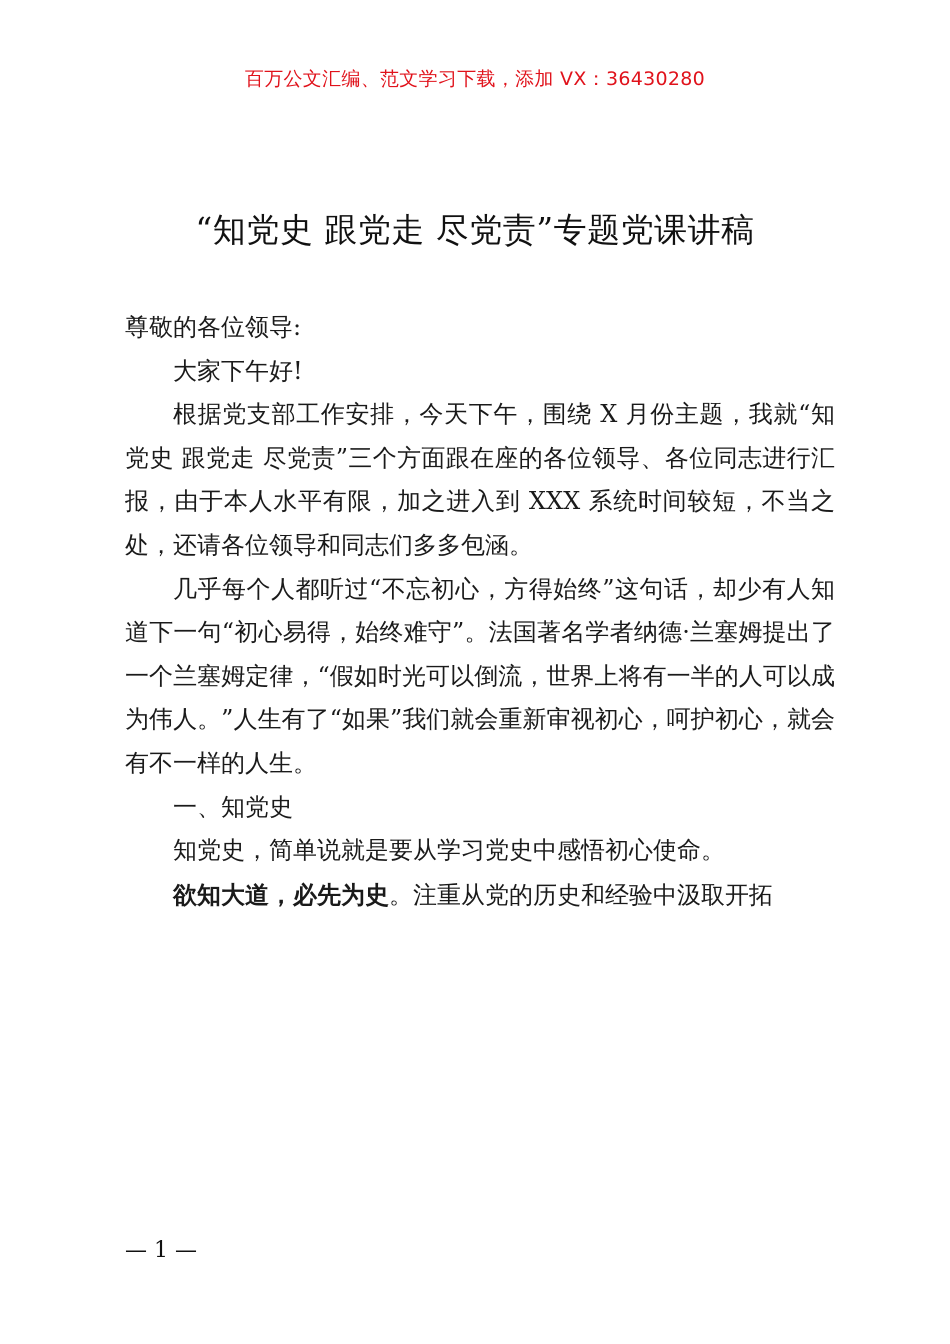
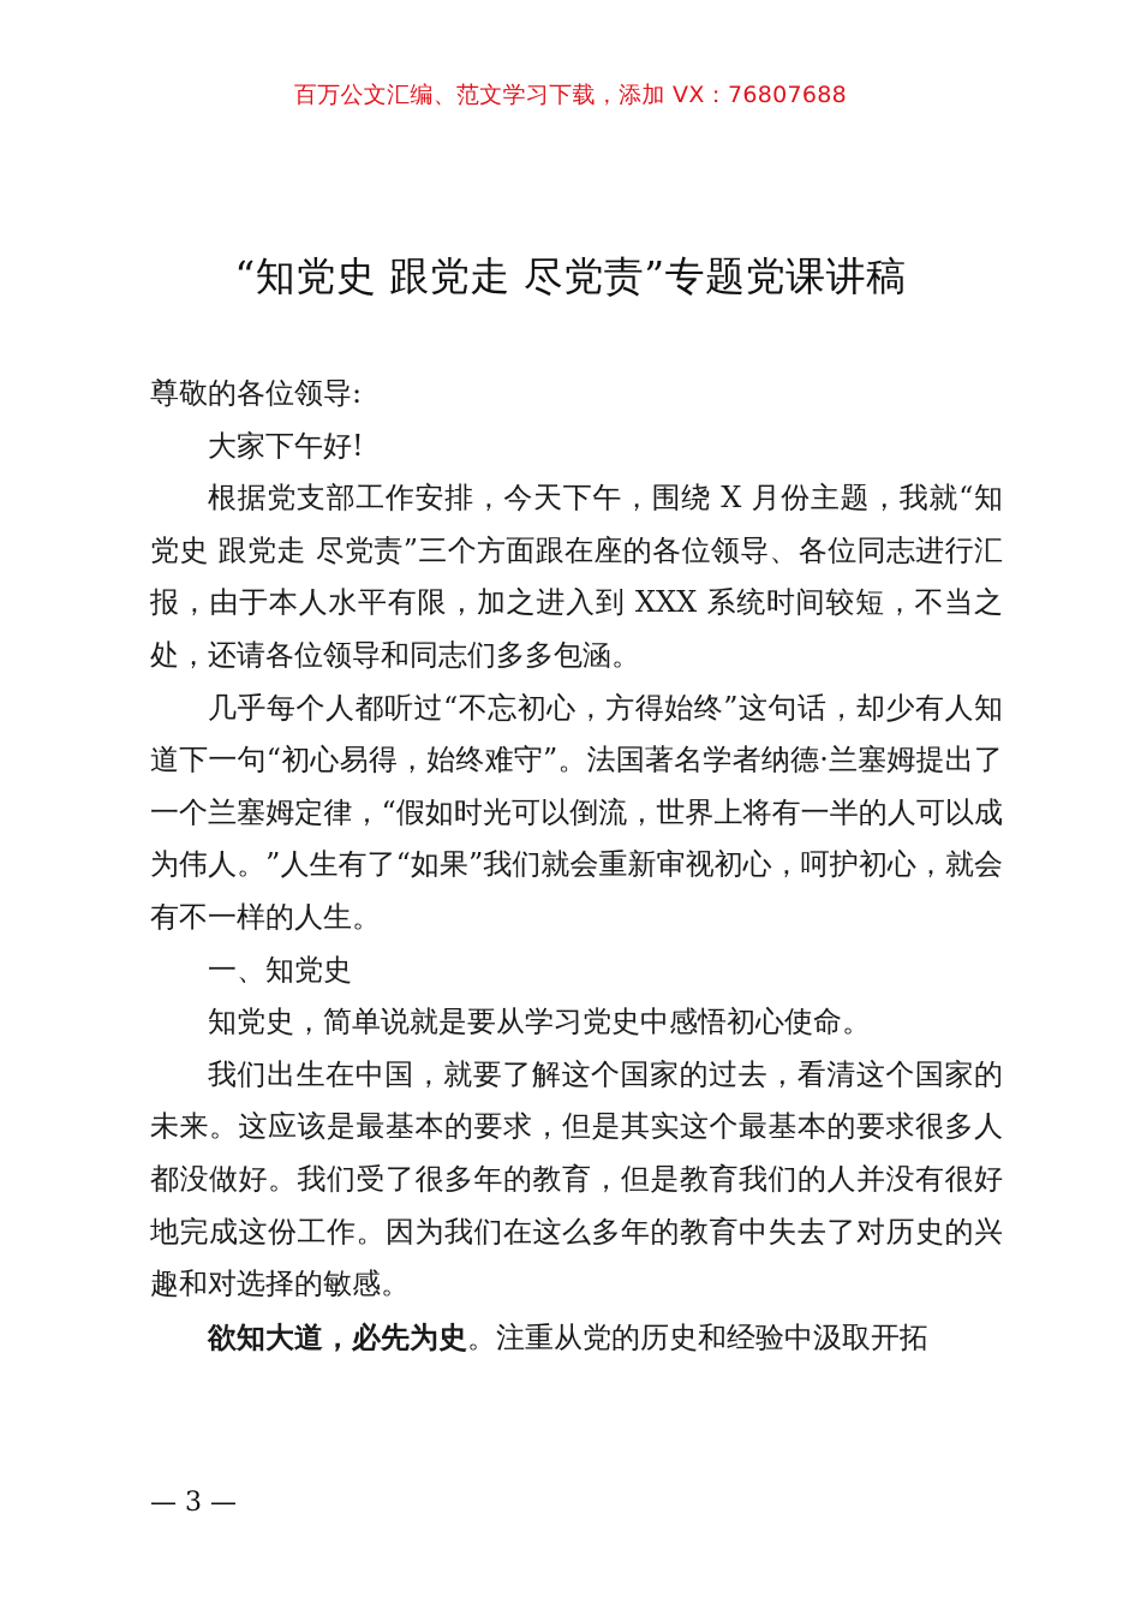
- 百万公文汇编、范文学习下载，添加 VX：36430280
+ 百万公文汇编、范文学习下载，添加 VX：76807688
  “知党史 跟党走 尽党责”专题党课讲稿
  尊敬的各位领导:
  大家下午好!
  根据党支部工作安排，今天下午，围绕 X 月份主题，我就“知党史 跟党走 尽党责”三个方面跟在座的各位领导、各位同志进行汇报，由于本人水平有限，加之进入到 XXX 系统时间较短，不当之处，还请各位领导和同志们多多包涵。
  几乎每个人都听过“不忘初心，方得始终”这句话，却少有人知道下一句“初心易得，始终难守”。法国著名学者纳德·兰塞姆提出了一个兰塞姆定律，“假如时光可以倒流，世界上将有一半的人可以成为伟人。”人生有了“如果”我们就会重新审视初心，呵护初心，就会有不一样的人生。
  一、知党史
  知党史，简单说就是要从学习党史中感悟初心使命。
+ 我们出生在中国，就要了解这个国家的过去，看清这个国家的未来。这应该是最基本的要求，但是其实这个最基本的要求很多人都没做好。我们受了很多年的教育，但是教育我们的人并没有很好地完成这份工作。因为我们在这么多年的教育中失去了对历史的兴趣和对选择的敏感。
  欲知大道，必先为史。注重从党的历史和经验中汲取开拓
- — 1 —
+ — 3 —
